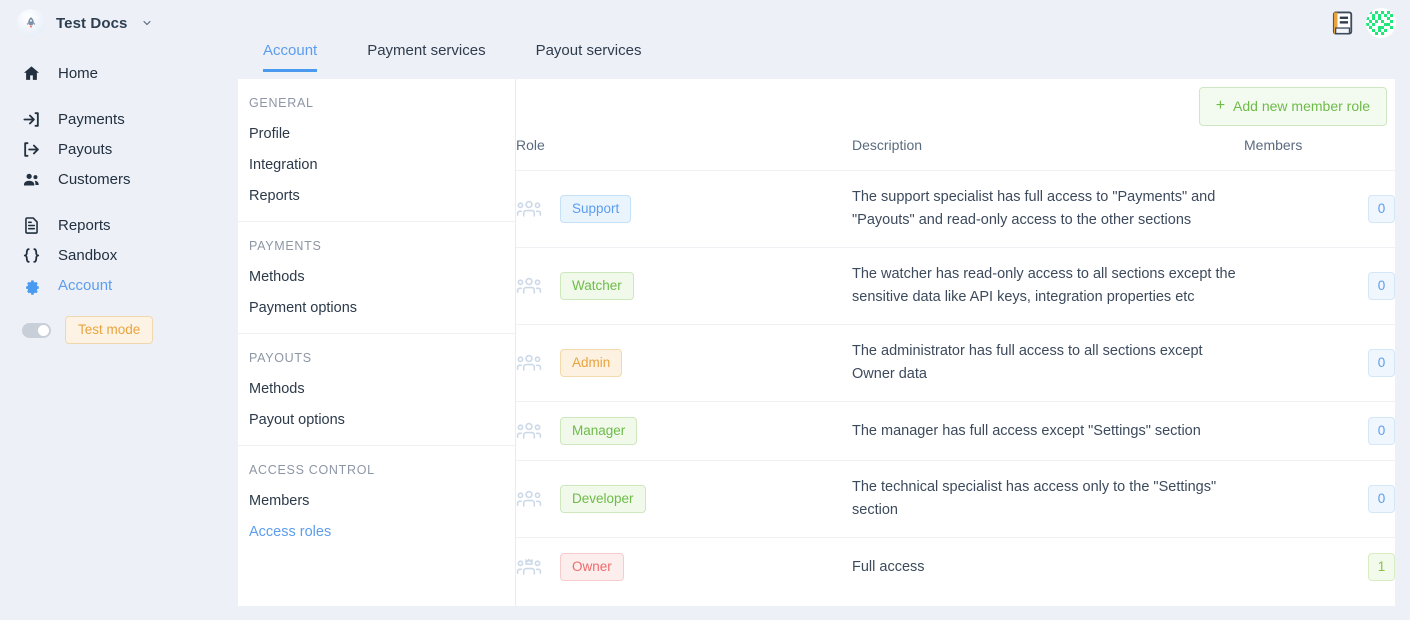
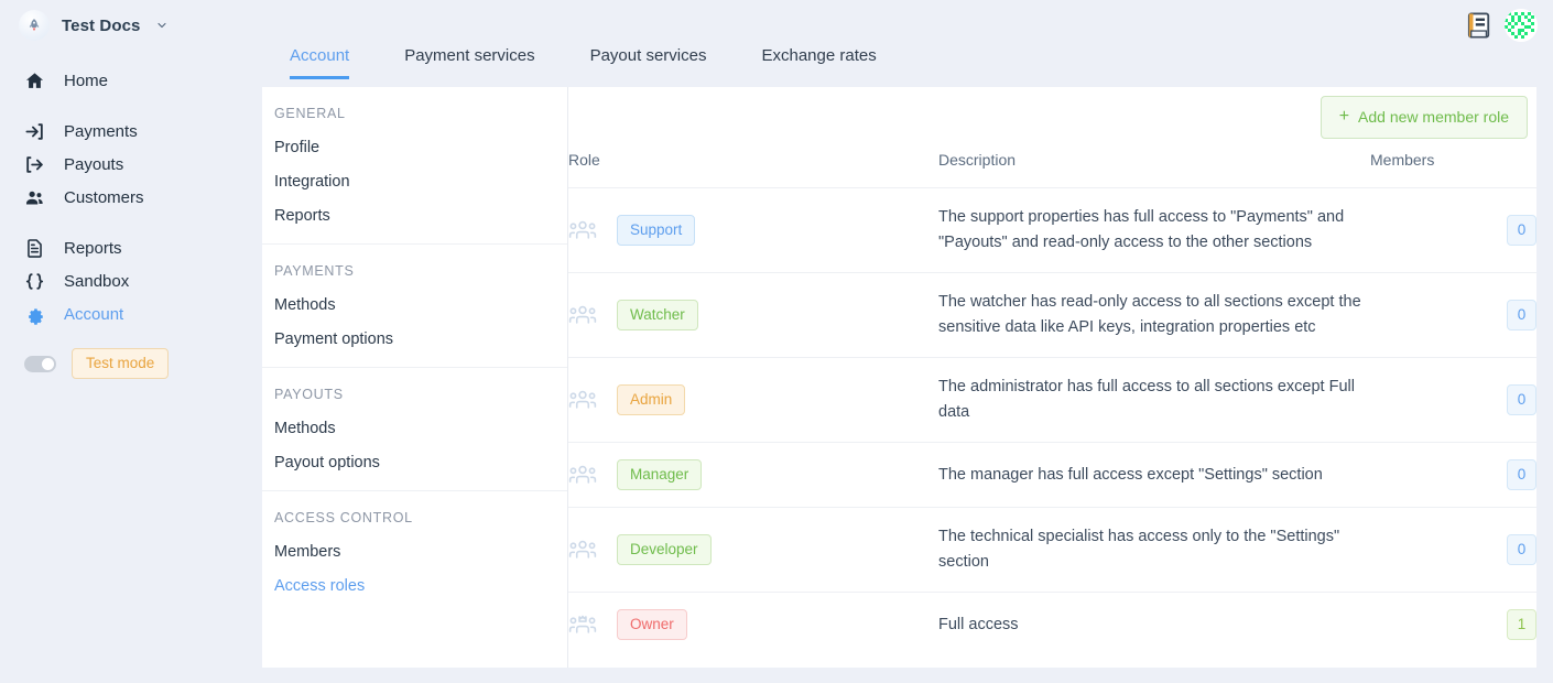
  Test Docs
  Home
  Payments
  Payouts
  Customers
  Reports
  Sandbox
  Account
  Test mode
  Account
  Payment services
  Payout services
+ Exchange rates
  GENERAL
  Profile
  Integration
  Reports
  PAYMENTS
  Methods
  Payment options
  PAYOUTS
  Methods
  Payout options
  ACCESS CONTROL
  Members
  Access roles
  +
  Add new member role
  Role	Description	Members
- Support	The support specialist has full access to "Payments" and "Payouts" and read-only access to the other sections	0
+ Support	The support properties has full access to "Payments" and "Payouts" and read-only access to the other sections	0
  Watcher	The watcher has read-only access to all sections except the sensitive data like API keys, integration properties etc	0
- Admin	The administrator has full access to all sections except Owner data	0
+ Admin	The administrator has full access to all sections except Full data	0
  Manager	The manager has full access except "Settings" section	0
  Developer	The technical specialist has access only to the "Settings" section	0
  Owner	Full access	1
